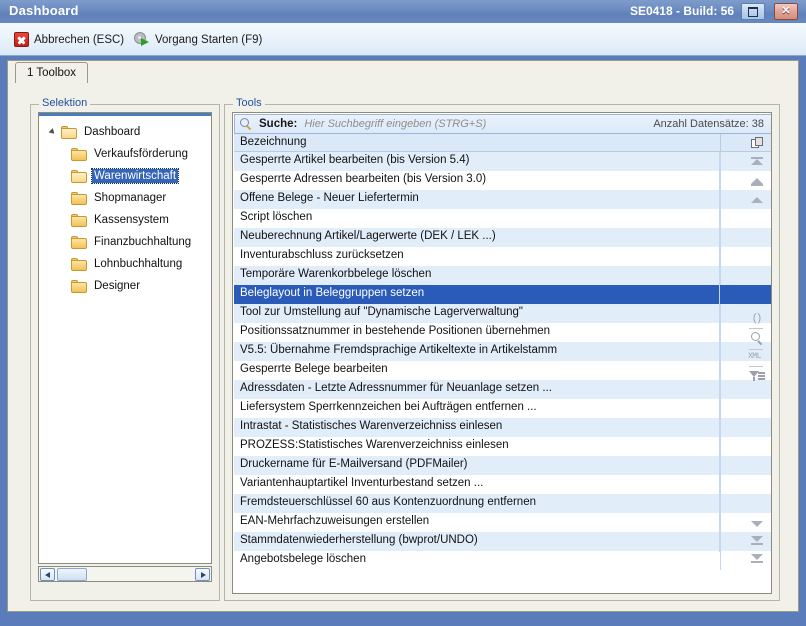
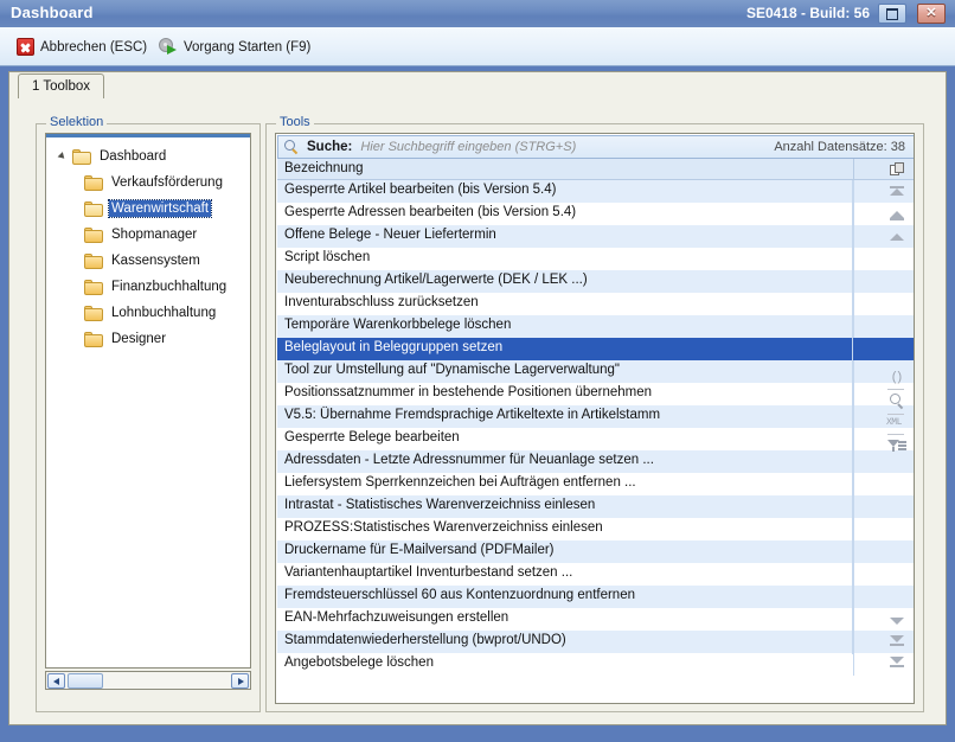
  Dashboard
  SE0418 - Build: 56
  ✕
  Abbrechen (ESC)
  Vorgang Starten (F9)
  1 Toolbox
  Selektion
  Dashboard
  Verkaufsförderung
  Warenwirtschaft
  Shopmanager
  Kassensystem
  Finanzbuchhaltung
  Lohnbuchhaltung
  Designer
  Tools
  Suche:
  Hier Suchbegriff eingeben (STRG+S)
  Anzahl Datensätze: 38
  Bezeichnung
  Gesperrte Artikel bearbeiten (bis Version 5.4)
- Gesperrte Adressen bearbeiten (bis Version 3.0)
+ Gesperrte Adressen bearbeiten (bis Version 5.4)
  Offene Belege - Neuer Liefertermin
  Script löschen
  Neuberechnung Artikel/Lagerwerte (DEK / LEK ...)
  Inventurabschluss zurücksetzen
  Temporäre Warenkorbbelege löschen
  Beleglayout in Beleggruppen setzen
  Tool zur Umstellung auf "Dynamische Lagerverwaltung"
  Positionssatznummer in bestehende Positionen übernehmen
  V5.5: Übernahme Fremdsprachige Artikeltexte in Artikelstamm
  Gesperrte Belege bearbeiten
  Adressdaten - Letzte Adressnummer für Neuanlage setzen ...
  Liefersystem Sperrkennzeichen bei Aufträgen entfernen ...
  Intrastat - Statistisches Warenverzeichniss einlesen
  PROZESS:Statistisches Warenverzeichniss einlesen
  Druckername für E-Mailversand (PDFMailer)
  Variantenhauptartikel Inventurbestand setzen ...
  Fremdsteuerschlüssel 60 aus Kontenzuordnung entfernen
  EAN-Mehrfachzuweisungen erstellen
  Stammdatenwiederherstellung (bwprot/UNDO)
  Angebotsbelege löschen
  ( )
  XML
